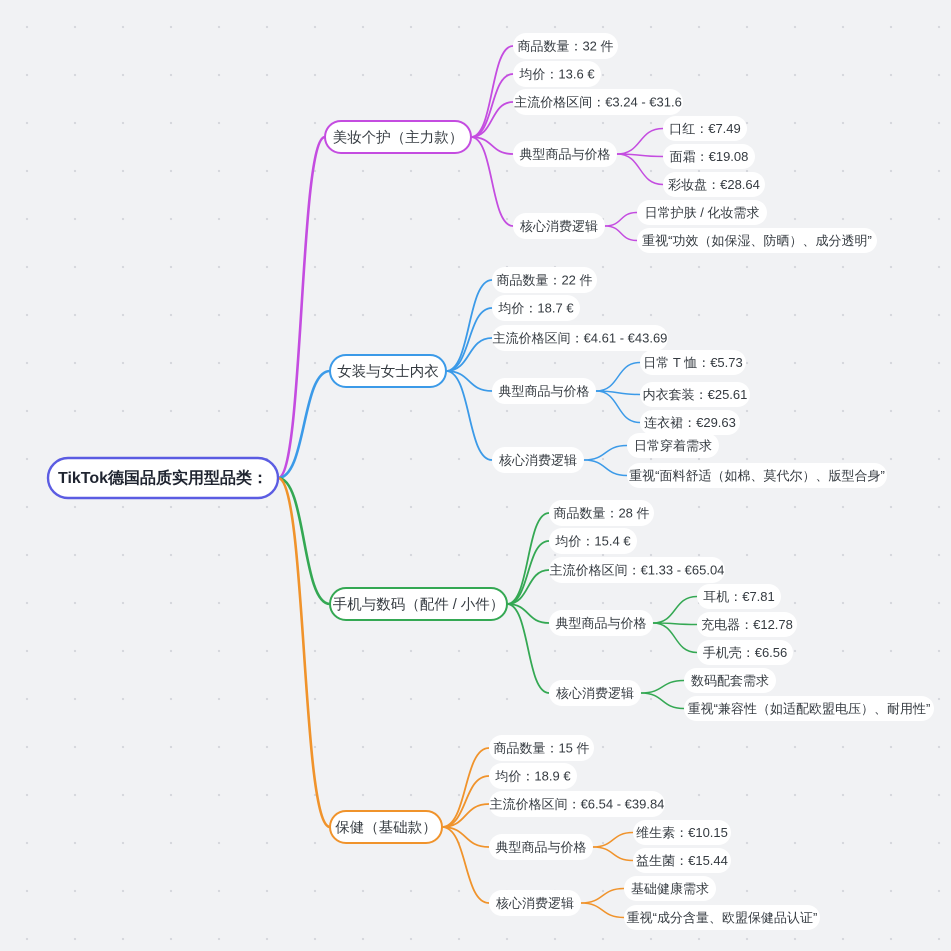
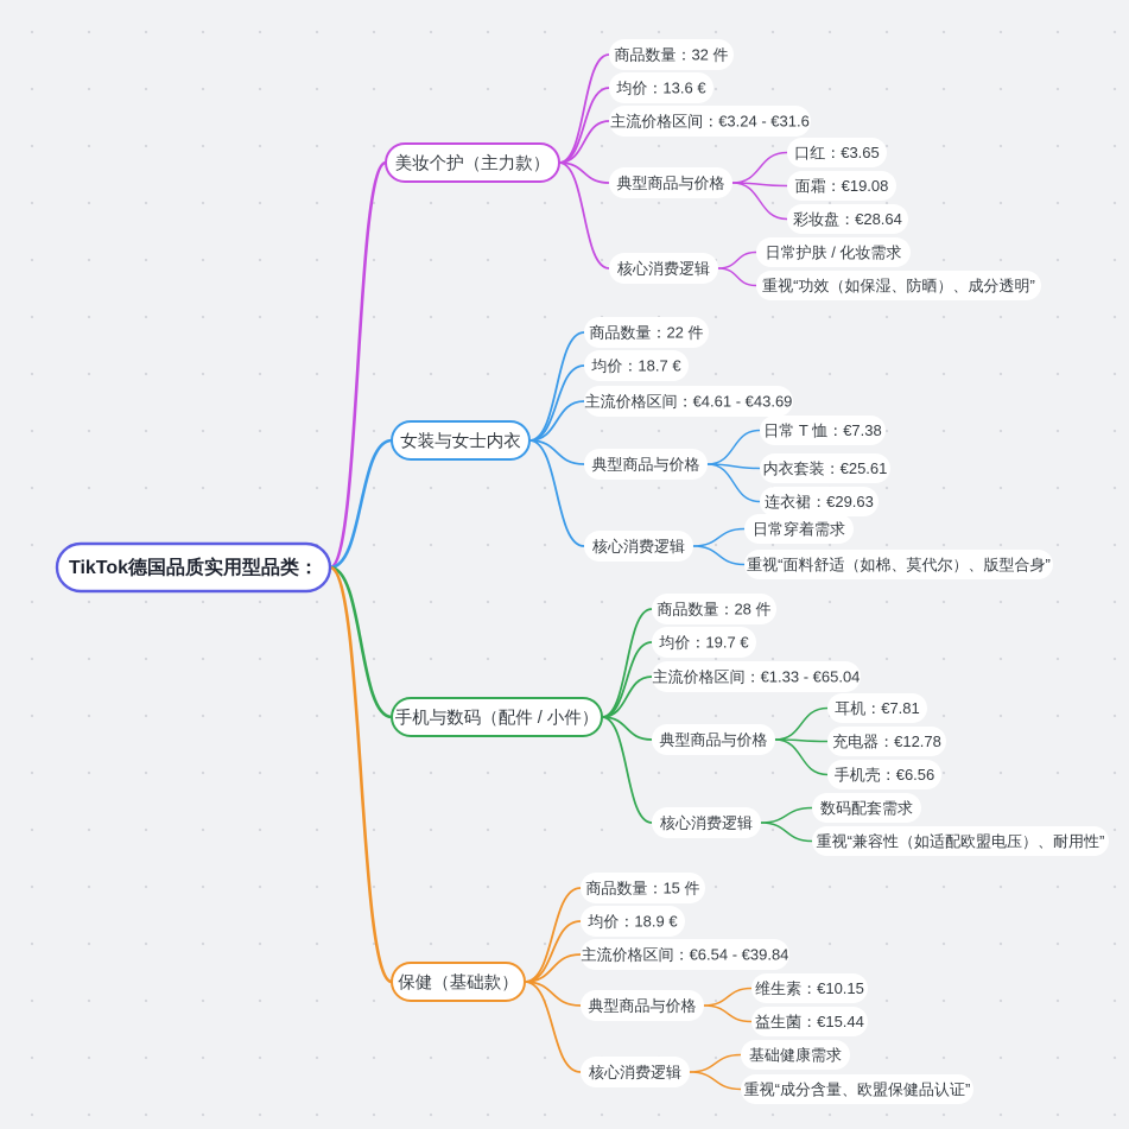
  商品数量：32 件
  均价：13.6 €
  主流价格区间：€3.24 - €31.6
- 口红：€7.49
+ 口红：€3.65
  面霜：€19.08
  彩妆盘：€28.64
  典型商品与价格
  日常护肤 / 化妆需求
  重视“功效（如保湿、防晒）、成分透明”
  核心消费逻辑
  美妆个护（主力款）
  商品数量：22 件
  均价：18.7 €
  主流价格区间：€4.61 - €43.69
- 日常 T 恤：€5.73
+ 日常 T 恤：€7.38
  内衣套装：€25.61
  连衣裙：€29.63
  典型商品与价格
  日常穿着需求
  重视“面料舒适（如棉、莫代尔）、版型合身”
  核心消费逻辑
  女装与女士内衣
  商品数量：28 件
- 均价：15.4 €
+ 均价：19.7 €
  主流价格区间：€1.33 - €65.04
  耳机：€7.81
  充电器：€12.78
  手机壳：€6.56
  典型商品与价格
  数码配套需求
  重视“兼容性（如适配欧盟电压）、耐用性”
  核心消费逻辑
  手机与数码（配件 / 小件）
  商品数量：15 件
  均价：18.9 €
  主流价格区间：€6.54 - €39.84
  维生素：€10.15
  益生菌：€15.44
  典型商品与价格
  基础健康需求
  重视“成分含量、欧盟保健品认证”
  核心消费逻辑
  保健（基础款）
  TikTok德国品质实用型品类：
